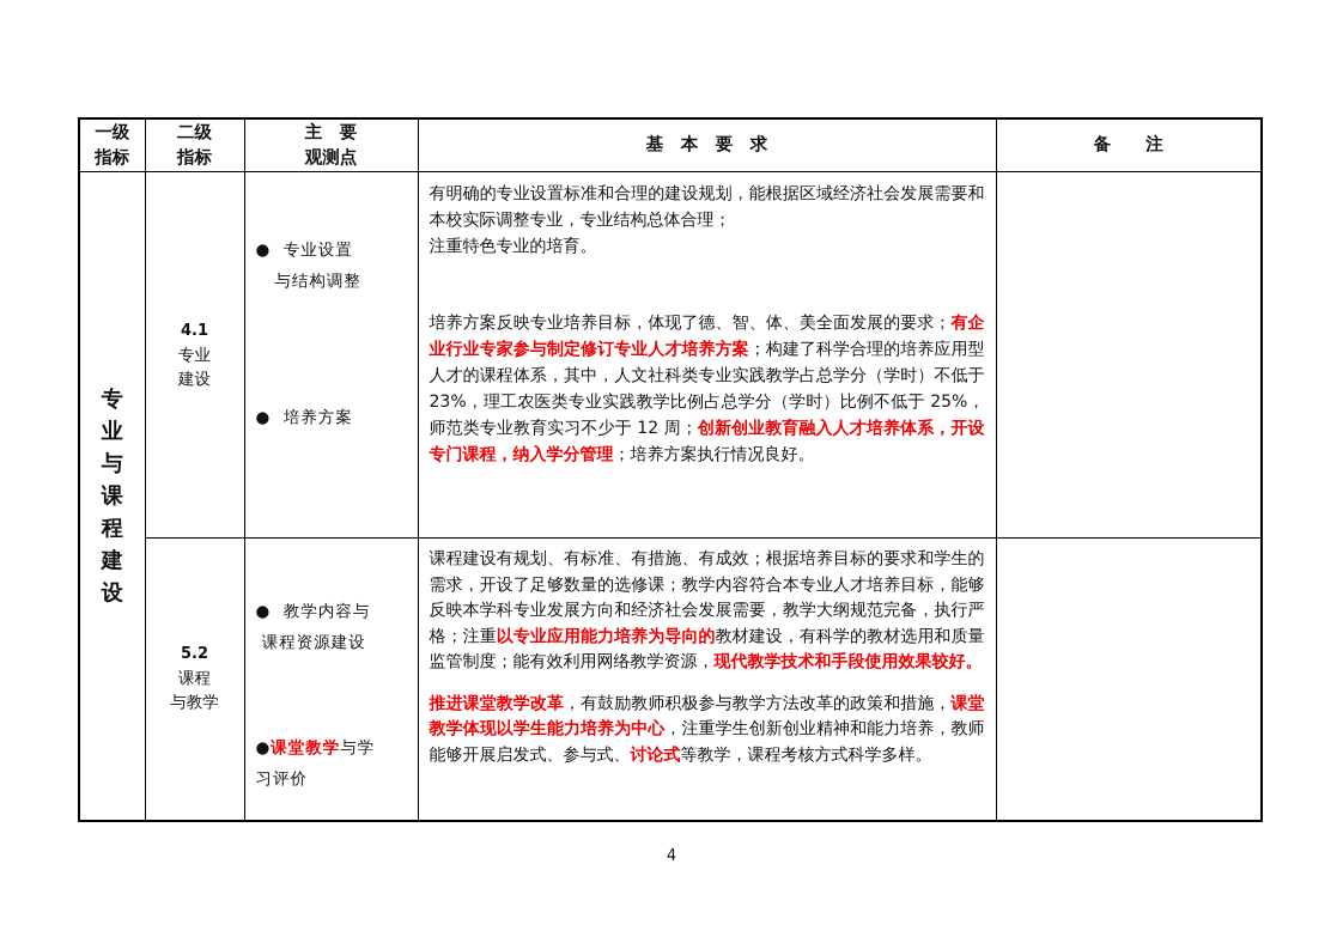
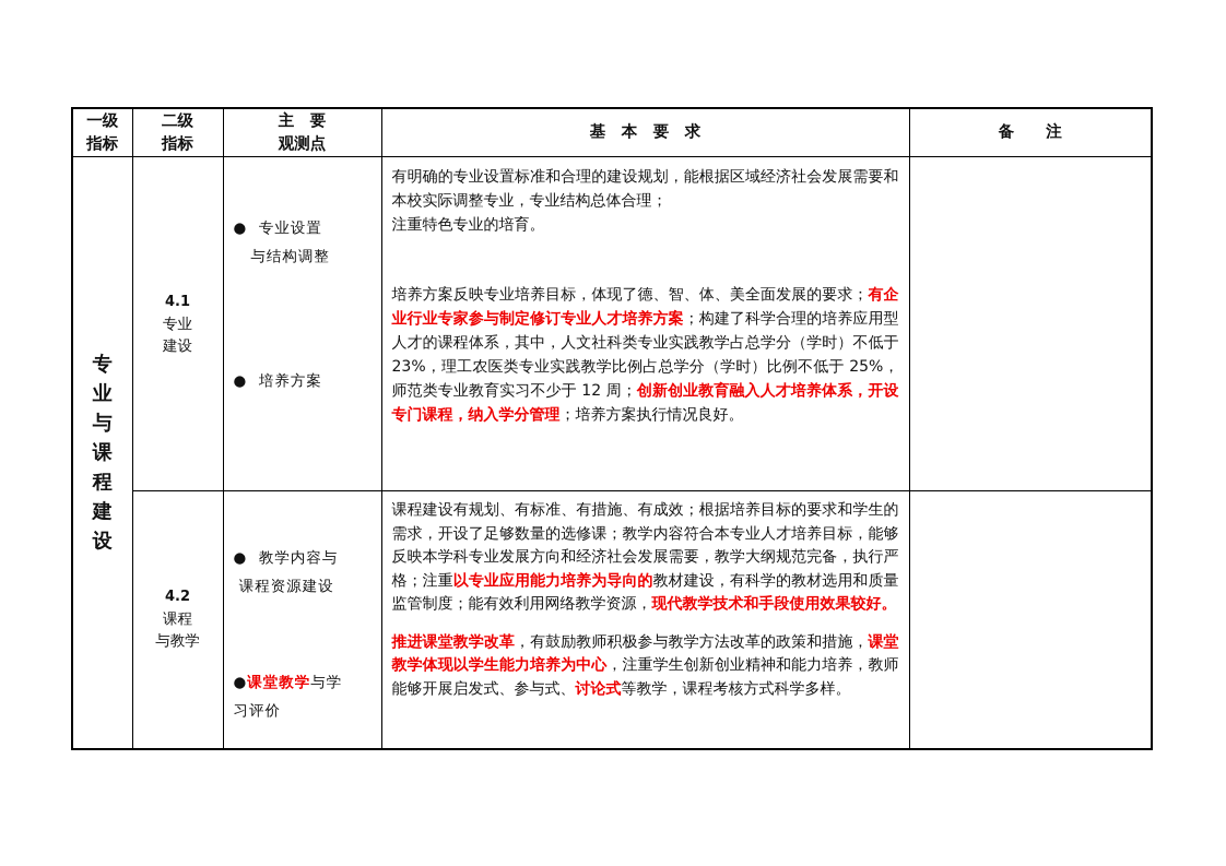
  一级 指标	二级 指标	主 要 观测点	基 本 要 求	备 注
  专业与课程建设	4.1 专业 建设	● 专业设置 与结构调整 ● 培养方案	有明确的专业设置标准和合理的建设规划，能根据区域经济社会发展需要和本校实际调整专业，专业结构总体合理；注重特色专业的培育。培养方案反映专业培养目标，体现了德、智、体、美全面发展的要求；有企业行业专家参与制定修订专业人才培养方案；构建了科学合理的培养应用型人才的课程体系，其中，人文社科类专业实践教学占总学分（学时）不低于 23%，理工农医类专业实践教学比例占总学分（学时）比例不低于 25%，师范类专业教育实习不少于 12 周；创新创业教育融入人才培养体系，开设专门课程，纳入学分管理；培养方案执行情况良好。
- 5.2 课程 与教学	● 教学内容与 课程资源建设 ●课堂教学与学 习评价	课程建设有规划、有标准、有措施、有成效；根据培养目标的要求和学生的需求，开设了足够数量的选修课；教学内容符合本专业人才培养目标，能够反映本学科专业发展方向和经济社会发展需要，教学大纲规范完备，执行严格；注重以专业应用能力培养为导向的教材建设，有科学的教材选用和质量监管制度；能有效利用网络教学资源，现代教学技术和手段使用效果较好。推进课堂教学改革，有鼓励教师积极参与教学方法改革的政策和措施，课堂教学体现以学生能力培养为中心，注重学生创新创业精神和能力培养，教师能够开展启发式、参与式、讨论式等教学，课程考核方式科学多样。
+ 4.2 课程 与教学	● 教学内容与 课程资源建设 ●课堂教学与学 习评价	课程建设有规划、有标准、有措施、有成效；根据培养目标的要求和学生的需求，开设了足够数量的选修课；教学内容符合本专业人才培养目标，能够反映本学科专业发展方向和经济社会发展需要，教学大纲规范完备，执行严格；注重以专业应用能力培养为导向的教材建设，有科学的教材选用和质量监管制度；能有效利用网络教学资源，现代教学技术和手段使用效果较好。推进课堂教学改革，有鼓励教师积极参与教学方法改革的政策和措施，课堂教学体现以学生能力培养为中心，注重学生创新创业精神和能力培养，教师能够开展启发式、参与式、讨论式等教学，课程考核方式科学多样。
- 4
